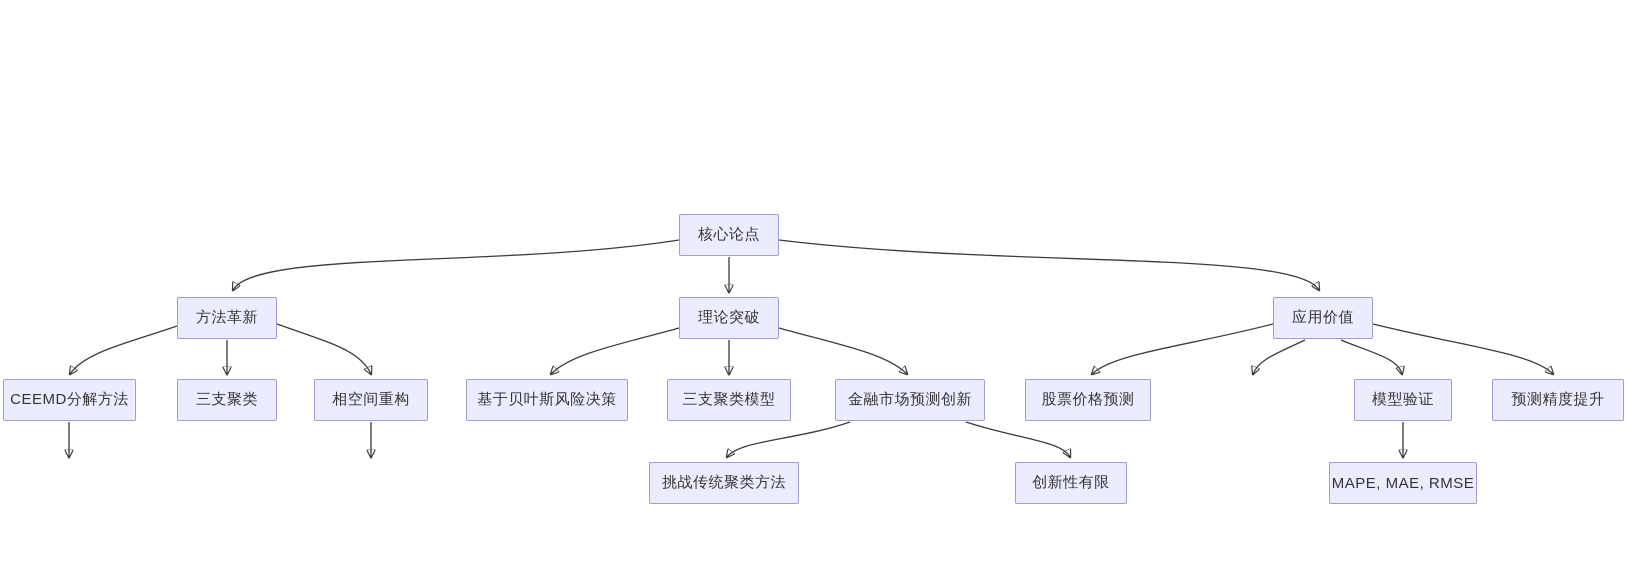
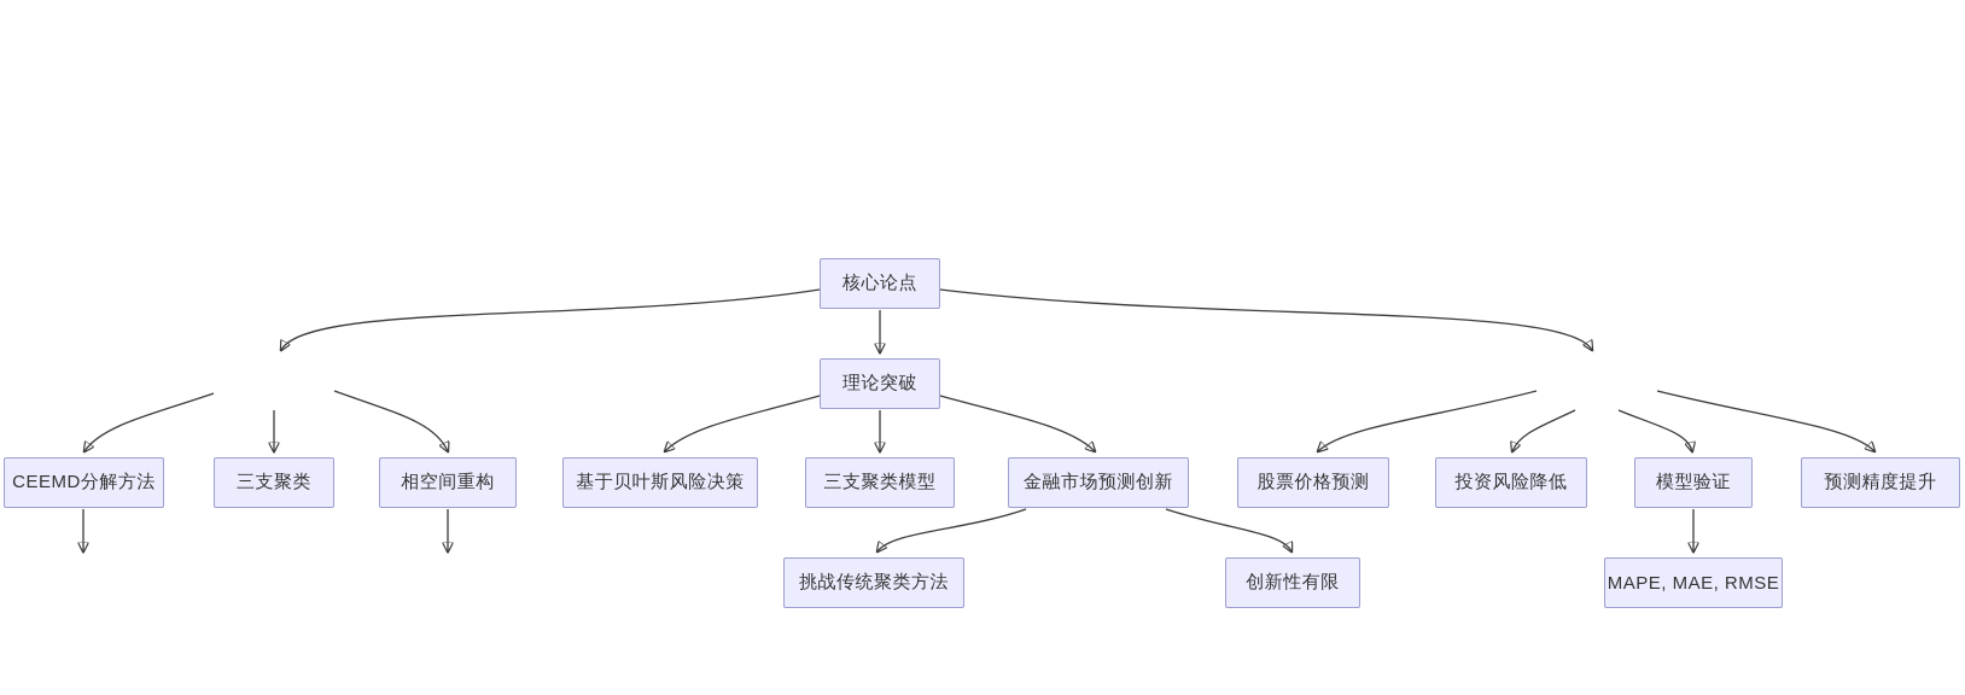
  核心论点
- 方法革新
  理论突破
- 应用价值
  CEEMD分解方法
  三支聚类
  相空间重构
  基于贝叶斯风险决策
  三支聚类模型
  金融市场预测创新
  股票价格预测
+ 投资风险降低
  模型验证
  预测精度提升
  挑战传统聚类方法
  创新性有限
  MAPE, MAE, RMSE
